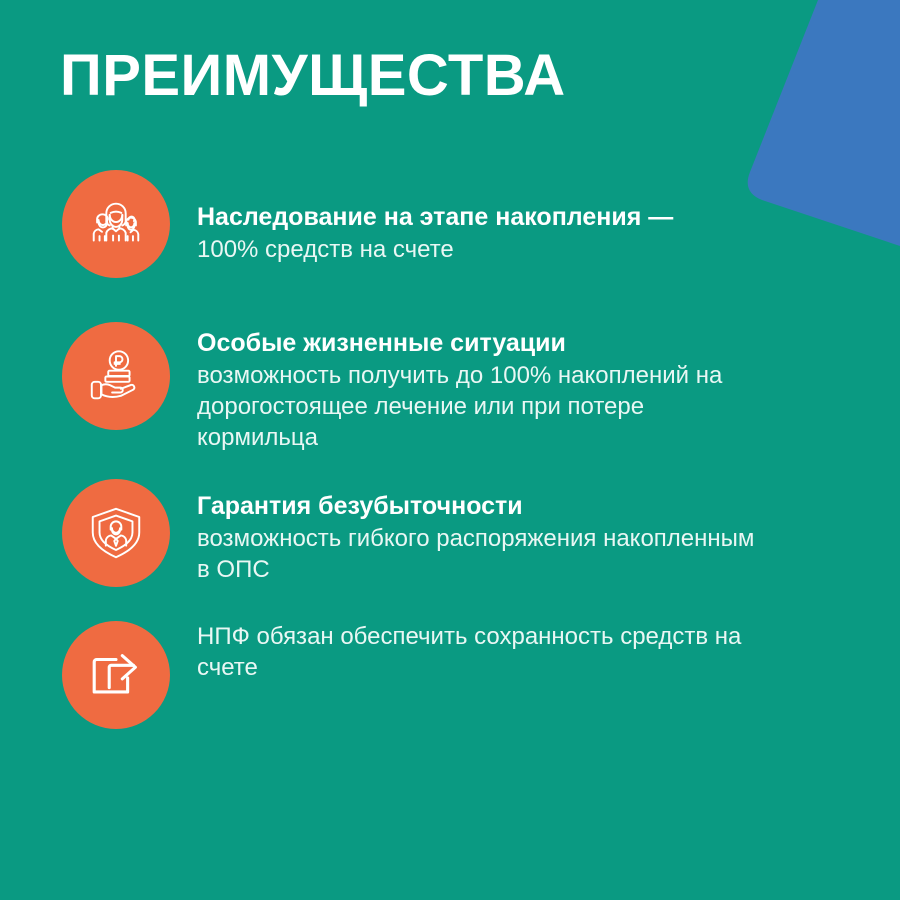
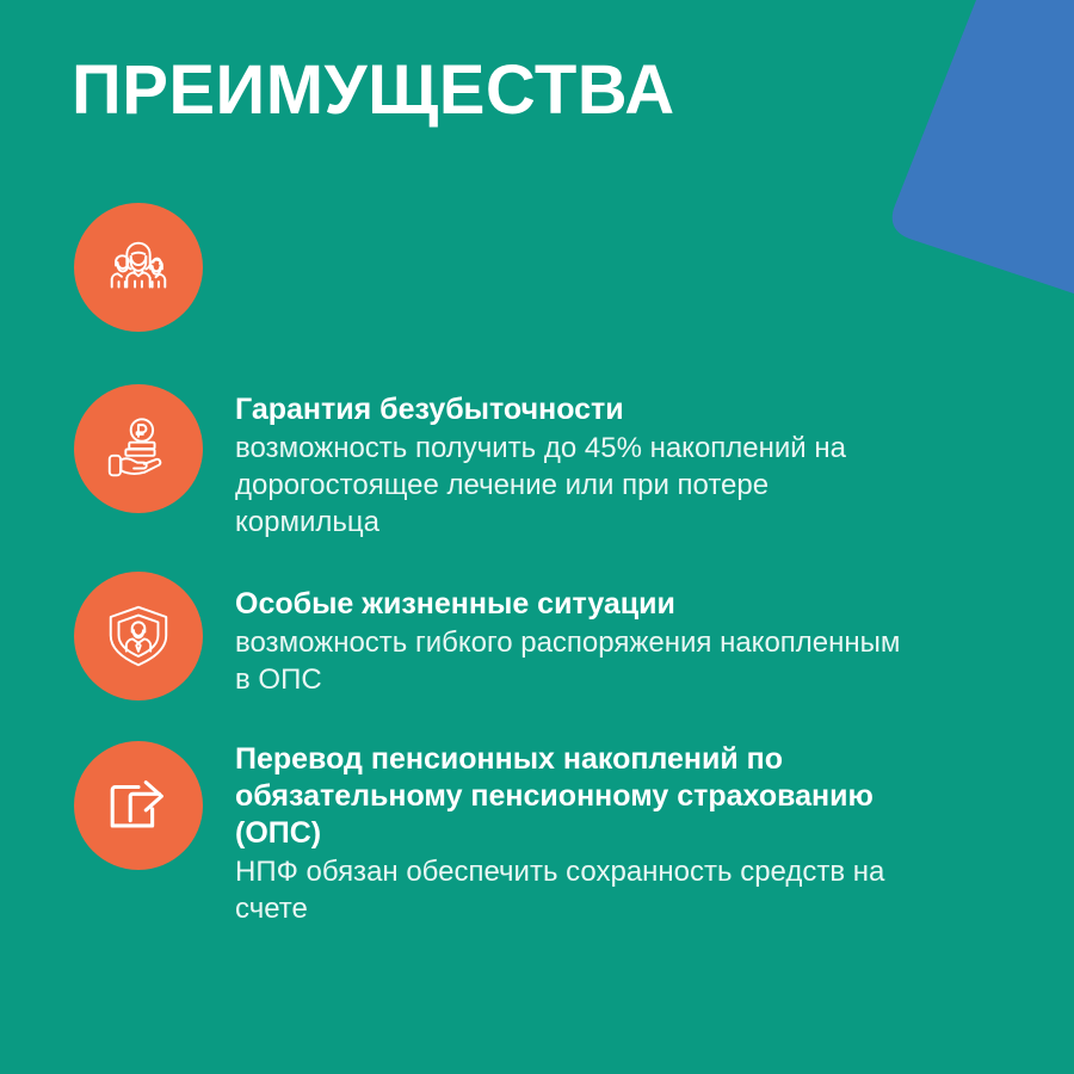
  ПРЕИМУЩЕСТВА
- Наследование на этапе накопления —
- 100% средств на счете
- Особые жизненные ситуации
+ Гарантия безубыточности
- возможность получить до 100% накоплений на дорогостоящее лечение или при потере кормильца
+ возможность получить до 45% накоплений на дорогостоящее лечение или при потере кормильца
- Гарантия безубыточности
+ Особые жизненные ситуации
  возможность гибкого распоряжения накопленным в ОПС
+ Перевод пенсионных накоплений по обязательному пенсионному страхованию (ОПС)
  НПФ обязан обеспечить сохранность средств на счете
